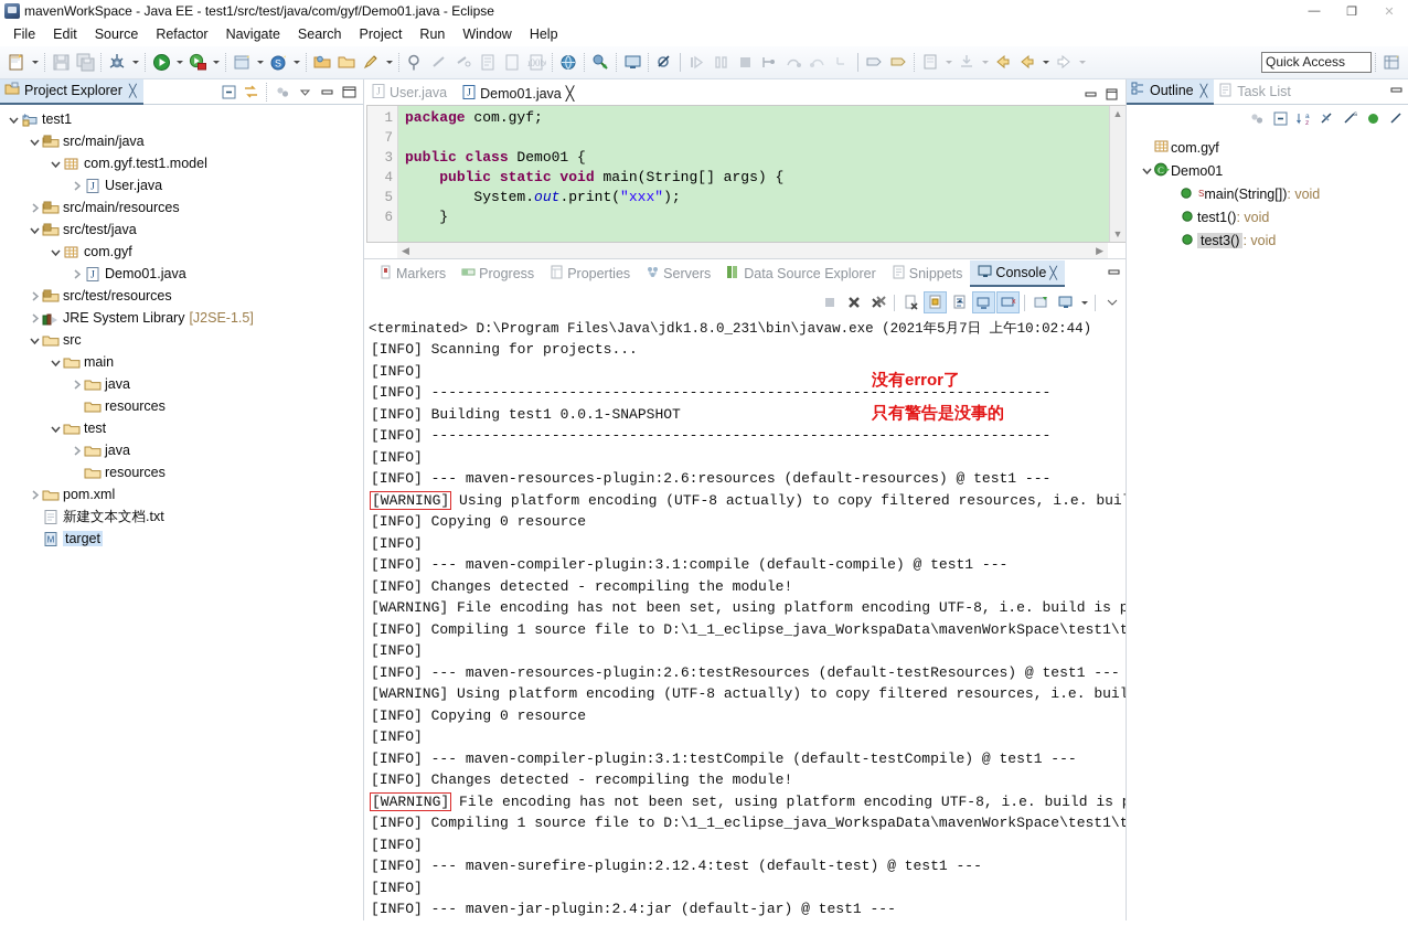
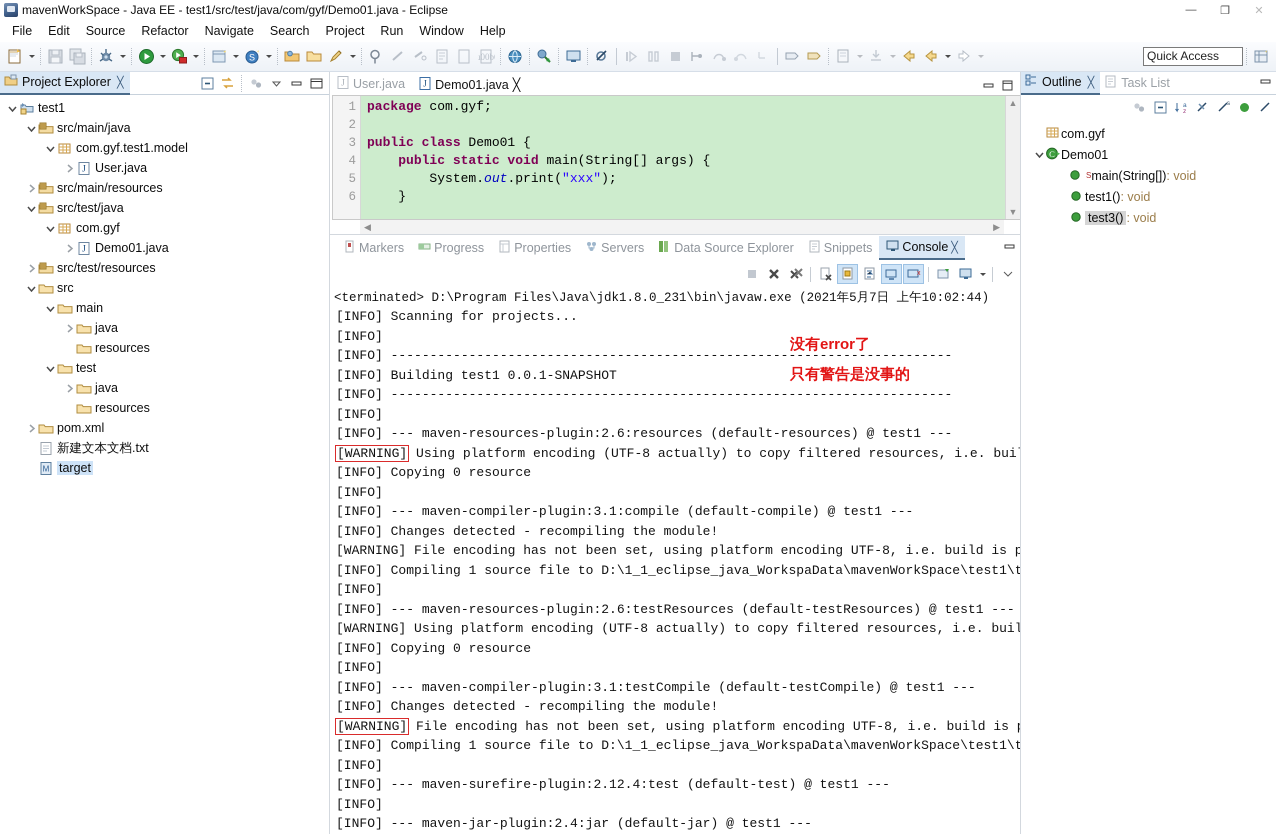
  mavenWorkSpace - Java EE - test1/src/test/java/com/gyf/Demo01.java - Eclipse
  —
  ❐
  ✕
  File
  Edit
  Source
  Refactor
  Navigate
  Search
  Project
  Run
  Window
  Help
  S
  Quick Access
  Project Explorer
  ╳
  test1
  src/main/java
  com.gyf.test1.model
  J
  User.java
  src/main/resources
  src/test/java
  com.gyf
  J
  Demo01.java
  src/test/resources
- JRE System Library
- [J2SE-1.5]
  src
  main
  java
  resources
  test
  java
  resources
  pom.xml
  新建文本文档.txt
  M
  target
  J
  User.java
  J
  Demo01.java
  ╳
  1
- 7
+ 2
  3
  4
  5
  6
  package com.gyf;
  public class Demo01 {
  public static void main(String[] args) {
  System.out.print("xxx");
  }
  ▲
  ▼
  ◀
  ▶
  Markers
  Progress
  Properties
  Servers
  Data Source Explorer
  Snippets
  Console
  ╳
  <terminated> D:\Program Files\Java\jdk1.8.0_231\bin\javaw.exe (2021年5月7日 上午10:02:44)
  [INFO] Scanning for projects...
  [INFO]
  [INFO] ------------------------------------------------------------------------
  [INFO] Building test1 0.0.1-SNAPSHOT
  [INFO] ------------------------------------------------------------------------
  [INFO]
  [INFO] --- maven-resources-plugin:2.6:resources (default-resources) @ test1 ---
  [WARNING] Using platform encoding (UTF-8 actually) to copy filtered resources, i.e. bui
  [INFO] Copying 0 resource
  [INFO]
  [INFO] --- maven-compiler-plugin:3.1:compile (default-compile) @ test1 ---
  [INFO] Changes detected - recompiling the module!
  [WARNING] File encoding has not been set, using platform encoding UTF-8, i.e. build is p
  [INFO] Compiling 1 source file to D:\1_1_eclipse_java_WorkspaData\mavenWorkSpace\test1\t
  [INFO]
  [INFO] --- maven-resources-plugin:2.6:testResources (default-testResources) @ test1 ---
  [WARNING] Using platform encoding (UTF-8 actually) to copy filtered resources, i.e. buil
  [INFO] Copying 0 resource
  [INFO]
  [INFO] --- maven-compiler-plugin:3.1:testCompile (default-testCompile) @ test1 ---
  [INFO] Changes detected - recompiling the module!
  [WARNING] File encoding has not been set, using platform encoding UTF-8, i.e. build is
  [INFO] Compiling 1 source file to D:\1_1_eclipse_java_WorkspaData\mavenWorkSpace\test1\t
  [INFO]
  [INFO] --- maven-surefire-plugin:2.12.4:test (default-test) @ test1 ---
  [INFO]
  [INFO] --- maven-jar-plugin:2.4:jar (default-jar) @ test1 ---
  没有error了
  只有警告是没事的
  Outline
  ╳
  Task List
  com.gyf
  C
  Demo01
  S
  main(String[])
  : void
  test1()
  : void
  test3()
  : void
